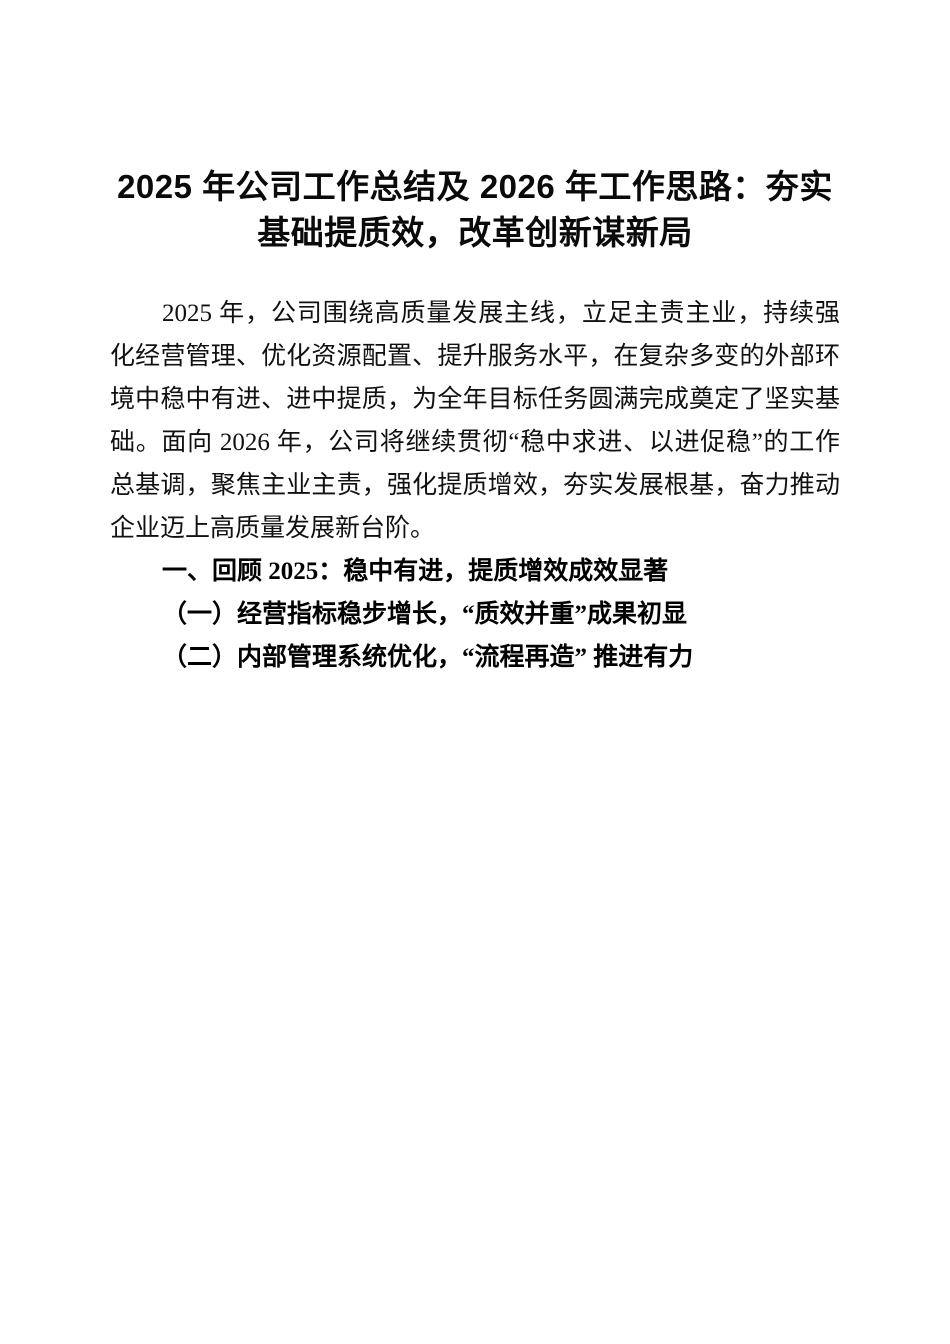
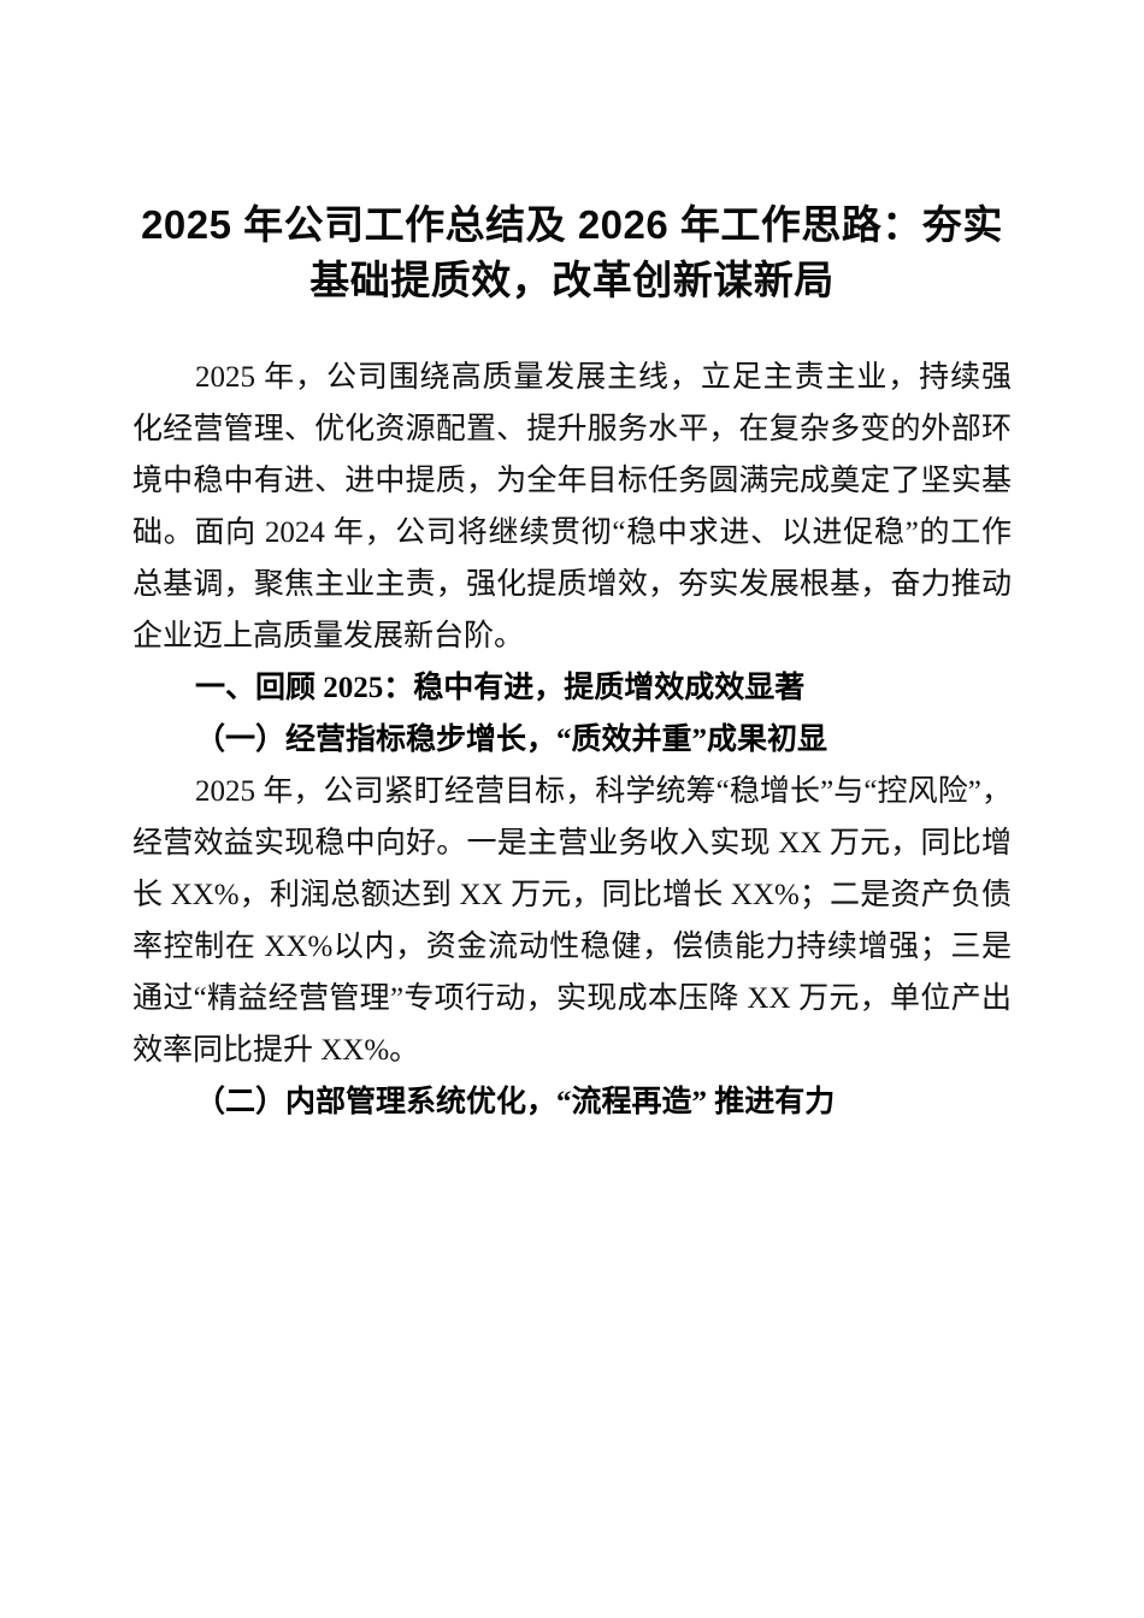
  2025 年公司工作总结及 2026 年工作思路：夯 实基础提质效，改革创新谋新局
- 2025 年，公司围绕高质量发展主线，立足主责主业，持续强化经营管理、优化资源配置、提升服务水平，在复杂多变的外部环境中稳中有进、进中提质，为全年目标任务圆满完成奠定了坚实基础。面向 2026 年，公司将继续贯彻“稳中求进、以进促稳”的工作总基调，聚焦主业主责，强化提质增效，夯实发展根基，奋力推动企业迈上高质量发展新台阶。
+ 2025 年，公司围绕高质量发展主线，立足主责主业，持续强化经营管理、优化资源配置、提升服务水平，在复杂多变的外部环境中稳中有进、进中提质，为全年目标任务圆满完成奠定了坚实基础。面向 2024 年，公司将继续贯彻“稳中求进、以进促稳”的工作总基调，聚焦主业主责，强化提质增效，夯实发展根基，奋力推动企业迈上高质量发展新台阶。
  一、回顾 2025：稳中有进，提质增效成效显著
  （一）经营指标稳步增长，“质效并重”成果初显
+ 2025 年，公司紧盯经营目标，科学统筹“稳增长”与“控风险”，经营效益实现稳中向好。一是主营业务收入实现 XX 万元，同比增长 XX%，利润总额达到 XX 万元，同比增长 XX%；二是资产负债率控制在 XX%以内，资金流动性稳健，偿债能力持续增强；三是通过“精益经营管理”专项行动，实现成本压降 XX 万元，单位产出效率同比提升 XX%。
  （二）内部管理系统优化，“流程再造” 推进有力
